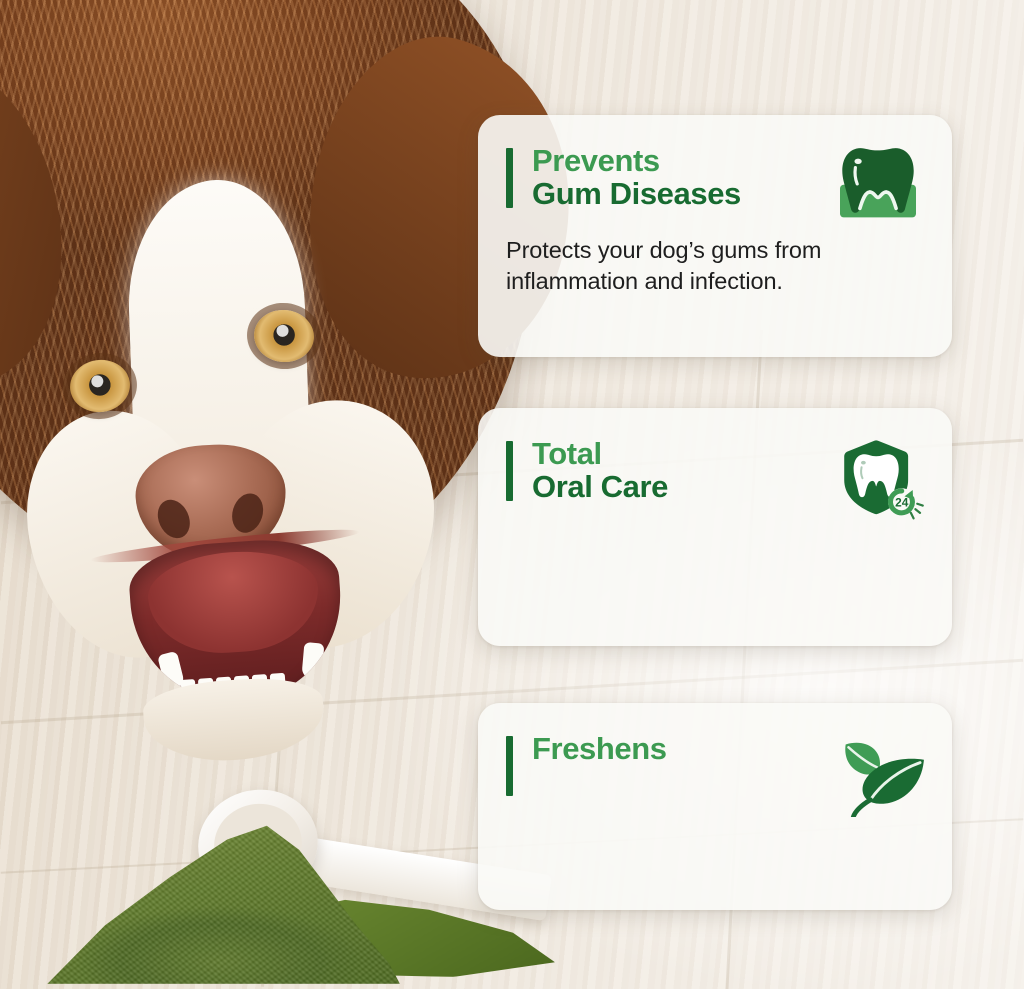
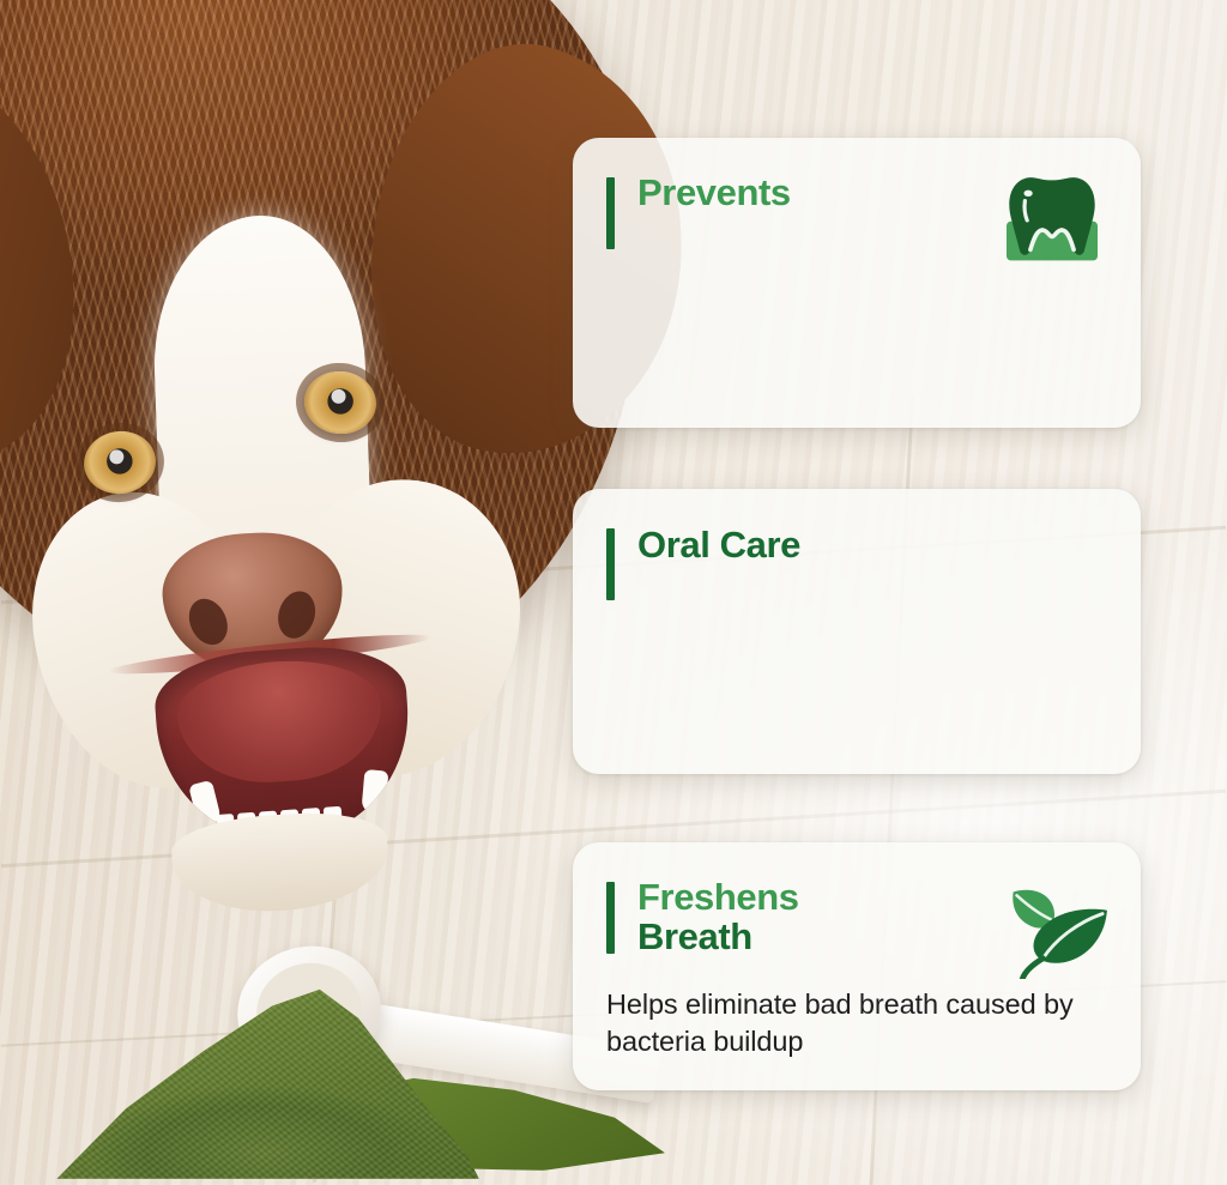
  Prevents
- Gum Diseases
- Protects your dog’s gums from inflammation and infection.
- Total
  Oral Care
- 24
  Freshens
+ Breath
+ Helps eliminate bad breath caused by bacteria buildup
